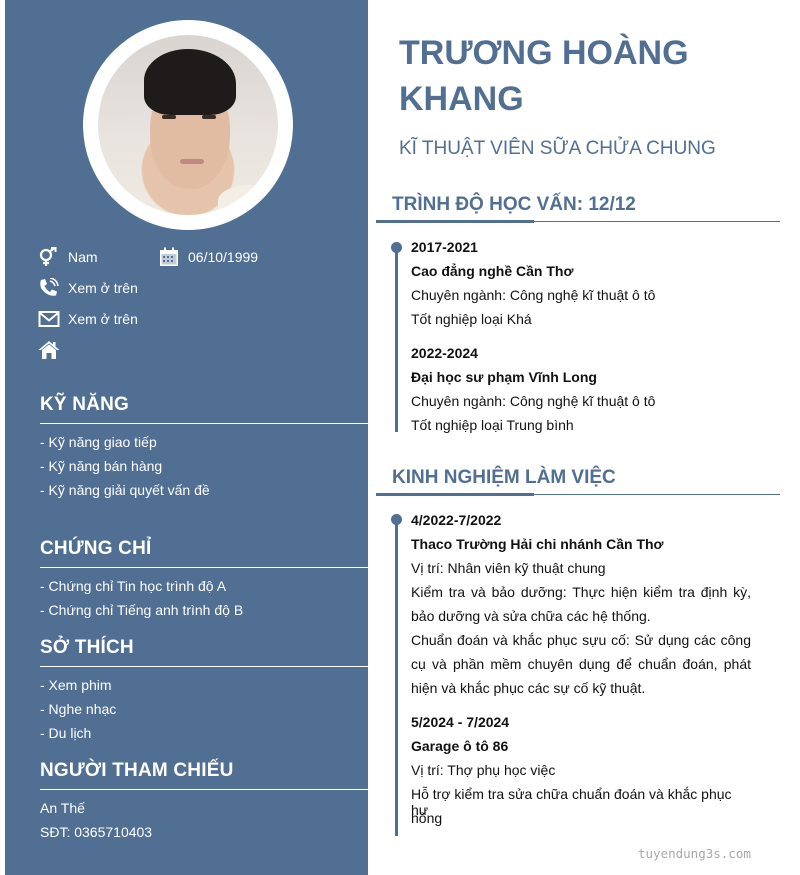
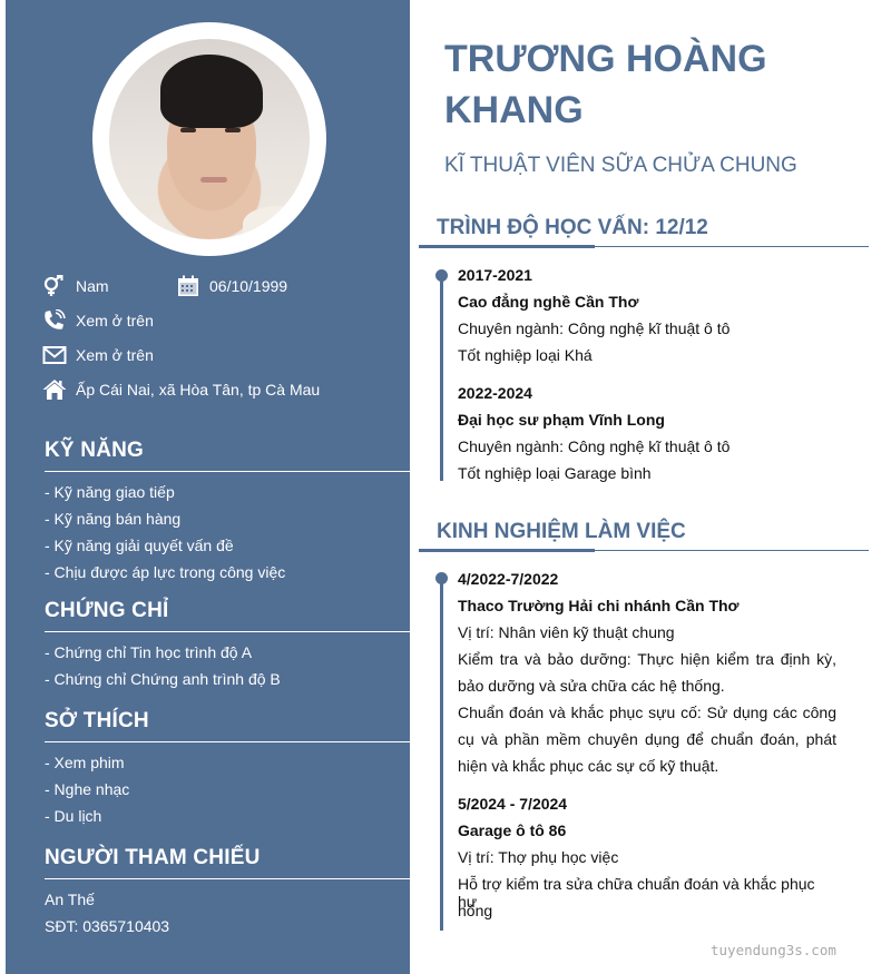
  Nam
  06/10/1999
  Xem ở trên
  Xem ở trên
+ Ấp Cái Nai, xã Hòa Tân, tp Cà Mau
  KỸ NĂNG
  - Kỹ năng giao tiếp
  - Kỹ năng bán hàng
  - Kỹ năng giải quyết vấn đề
+ - Chịu được áp lực trong công việc
  CHỨNG CHỈ
  - Chứng chỉ Tin học trình độ A
- - Chứng chỉ Tiếng anh trình độ B
+ - Chứng chỉ Chứng anh trình độ B
  SỞ THÍCH
  - Xem phim
  - Nghe nhạc
  - Du lịch
  NGƯỜI THAM CHIẾU
  An Thế
  SĐT: 0365710403
  TRƯƠNG HOÀNG
  KHANG
  KĨ THUẬT VIÊN SỮA CHỬA CHUNG
  TRÌNH ĐỘ HỌC VẤN: 12/12
  2017-2021
  Cao đẳng nghề Cần Thơ
  Chuyên ngành: Công nghệ kĩ thuật ô tô
  Tốt nghiệp loại Khá
  2022-2024
  Đại học sư phạm Vĩnh Long
  Chuyên ngành: Công nghệ kĩ thuật ô tô
- Tốt nghiệp loại Trung bình
+ Tốt nghiệp loại Garage bình
  KINH NGHIỆM LÀM VIỆC
  4/2022-7/2022
  Thaco Trường Hải chi nhánh Cần Thơ
  Vị trí: Nhân viên kỹ thuật chung
  Kiểm tra và bảo dưỡng: Thực hiện kiểm tra định kỳ,
  bảo dưỡng và sửa chữa các hệ thống.
  Chuẩn đoán và khắc phục sựu cố: Sử dụng các công
  cụ và phần mềm chuyên dụng để chuẩn đoán, phát
  hiện và khắc phục các sự cố kỹ thuật.
  5/2024 - 7/2024
  Garage ô tô 86
  Vị trí: Thợ phụ học việc
  Hỗ trợ kiểm tra sửa chữa chuẩn đoán và khắc phục hư
  hỏng
  tuyendung3s.com
